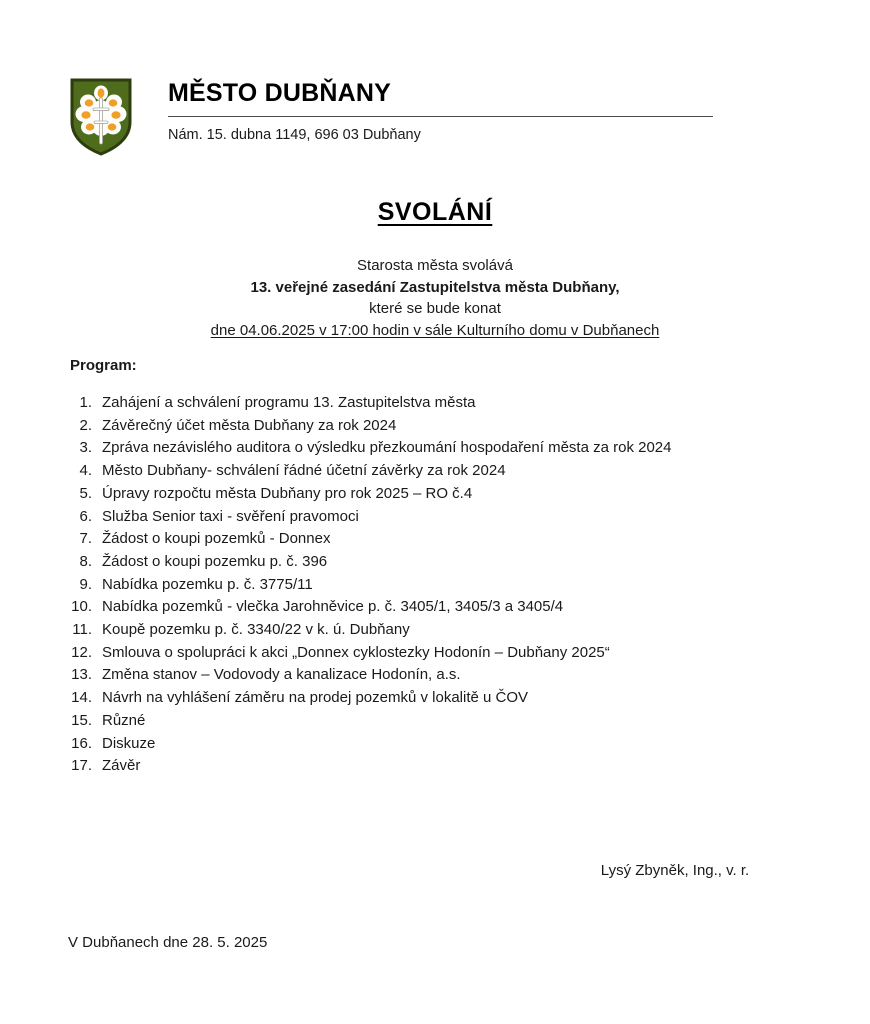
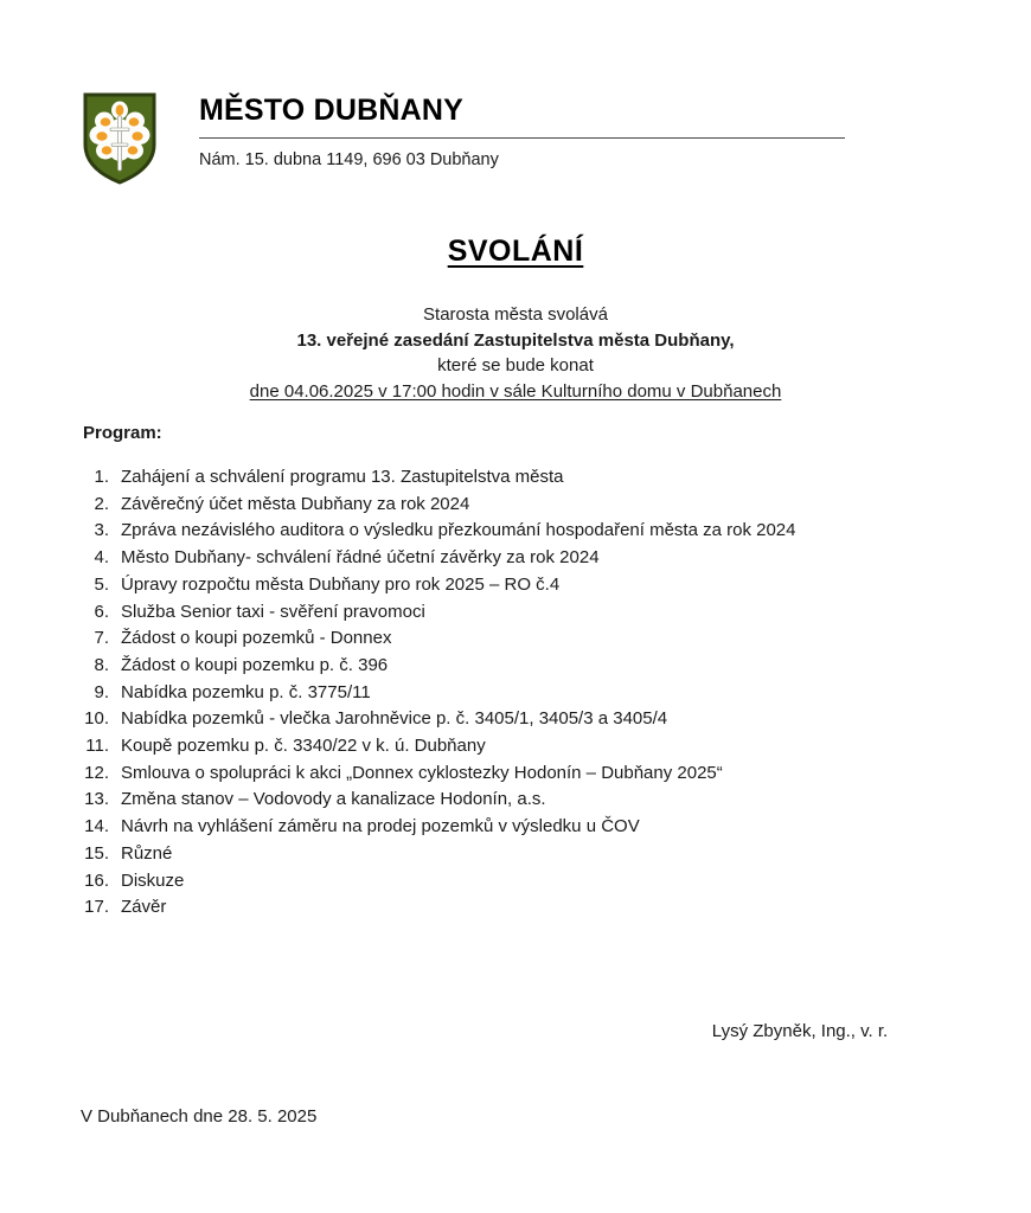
  MĚSTO DUBŇANY
  Nám. 15. dubna 1149, 696 03 Dubňany
  SVOLÁNÍ
  Starosta města svolává
  13. veřejné zasedání Zastupitelstva města Dubňany,
  které se bude konat
  dne 04.06.2025 v 17:00 hodin v sále Kulturního domu v Dubňanech
  Program:
  1.
  Zahájení a schválení programu 13. Zastupitelstva města
  2.
  Závěrečný účet města Dubňany za rok 2024
  3.
  Zpráva nezávislého auditora o výsledku přezkoumání hospodaření města za rok 2024
  4.
  Město Dubňany- schválení řádné účetní závěrky za rok 2024
  5.
  Úpravy rozpočtu města Dubňany pro rok 2025 – RO č.4
  6.
  Služba Senior taxi - svěření pravomoci
  7.
  Žádost o koupi pozemků - Donnex
  8.
  Žádost o koupi pozemku p. č. 396
  9.
  Nabídka pozemku p. č. 3775/11
  10.
  Nabídka pozemků - vlečka Jarohněvice p. č. 3405/1, 3405/3 a 3405/4
  11.
  Koupě pozemku p. č. 3340/22 v k. ú. Dubňany
  12.
  Smlouva o spolupráci k akci „Donnex cyklostezky Hodonín – Dubňany 2025“
  13.
  Změna stanov – Vodovody a kanalizace Hodonín, a.s.
  14.
- Návrh na vyhlášení záměru na prodej pozemků v lokalitě u ČOV
+ Návrh na vyhlášení záměru na prodej pozemků v výsledku u ČOV
  15.
  Různé
  16.
  Diskuze
  17.
  Závěr
  Lysý Zbyněk, Ing., v. r.
  V Dubňanech dne 28. 5. 2025
